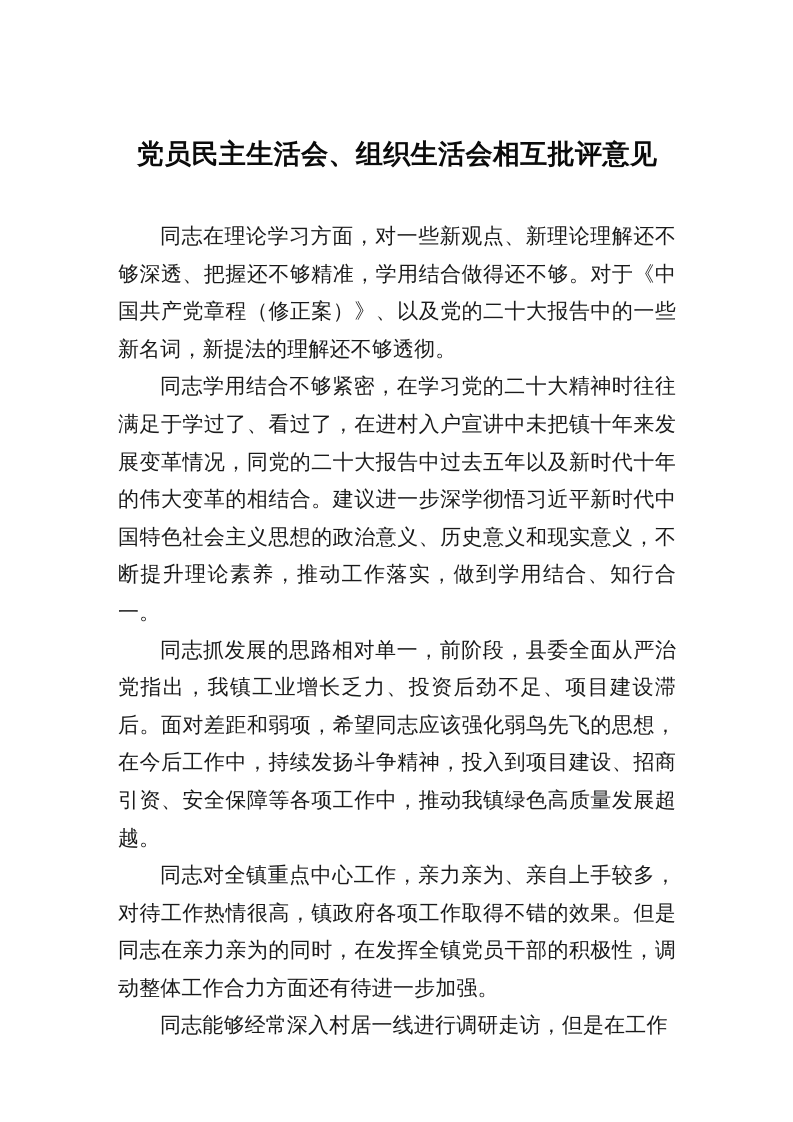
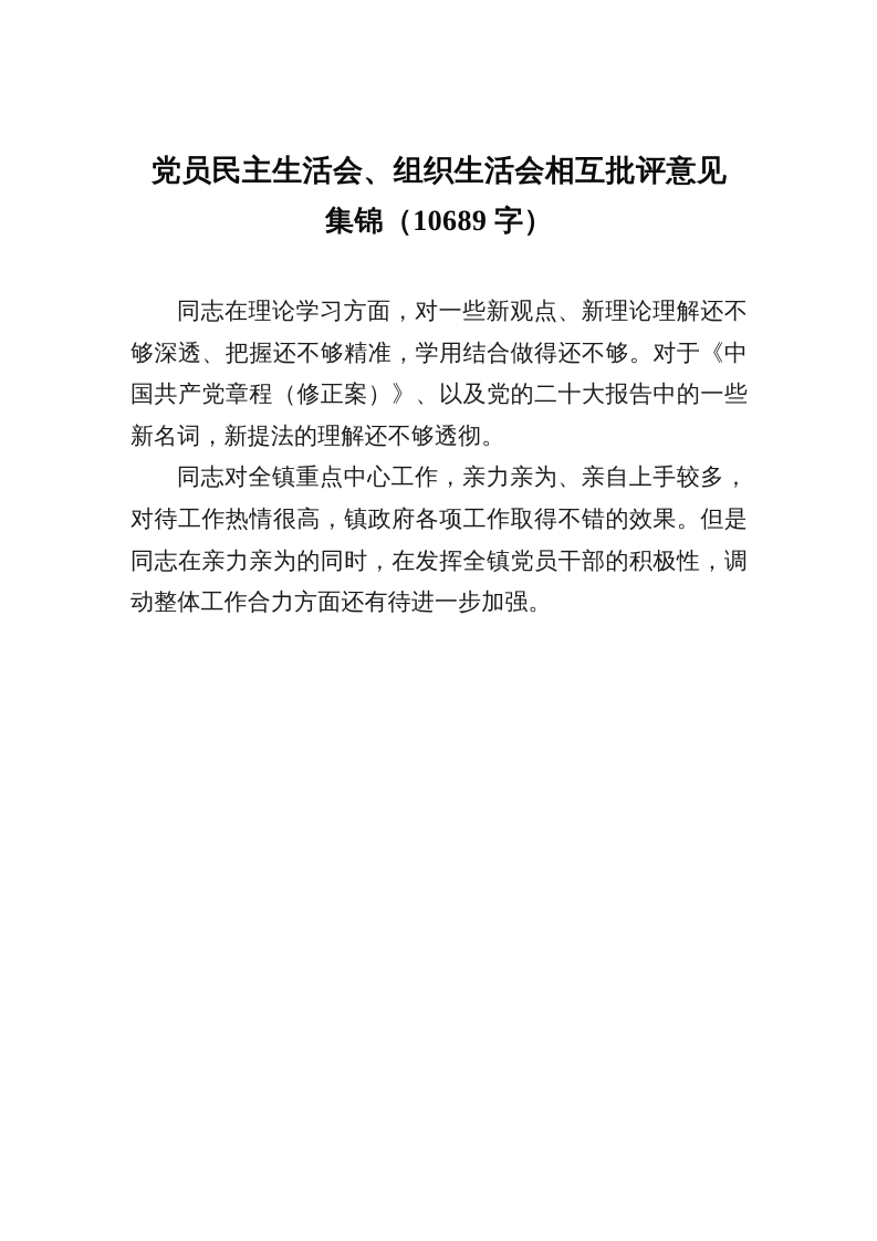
  党员民主生活会、组织生活会相互批评意见
+ 集锦（10689 字）
  同志在理论学习方面，对一些新观点、新理论理解还不够深透、把握还不够精准，学用结合做得还不够。对于《中国共产党章程（修正案）》、以及党的二十大报告中的一些新名词，新提法的理解还不够透彻。
- 同志学用结合不够紧密，在学习党的二十大精神时往往满足于学过了、看过了，在进村入户宣讲中未把镇十年来发展变革情况，同党的二十大报告中过去五年以及新时代十年的伟大变革的相结合。建议进一步深学彻悟习近平新时代中国特色社会主义思想的政治意义、历史意义和现实意义，不断提升理论素养，推动工作落实，做到学用结合、知行合一。
- 同志抓发展的思路相对单一，前阶段，县委全面从严治党指出，我镇工业增长乏力、投资后劲不足、项目建设滞后。面对差距和弱项，希望同志应该强化弱鸟先飞的思想，在今后工作中，持续发扬斗争精神，投入到项目建设、招商引资、安全保障等各项工作中，推动我镇绿色高质量发展超越。
  同志对全镇重点中心工作，亲力亲为、亲自上手较多，对待工作热情很高，镇政府各项工作取得不错的效果。但是同志在亲力亲为的同时，在发挥全镇党员干部的积极性，调动整体工作合力方面还有待进一步加强。
- 同志能够经常深入村居一线进行调研走访，但是在工作
